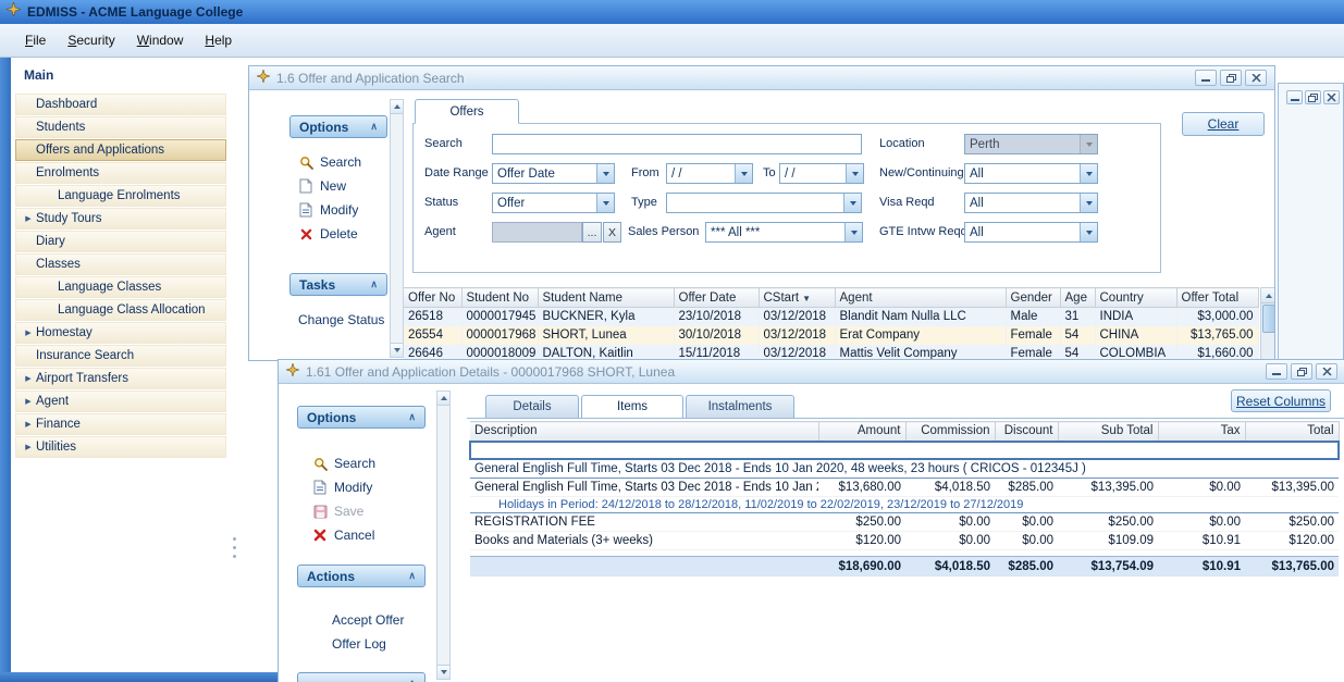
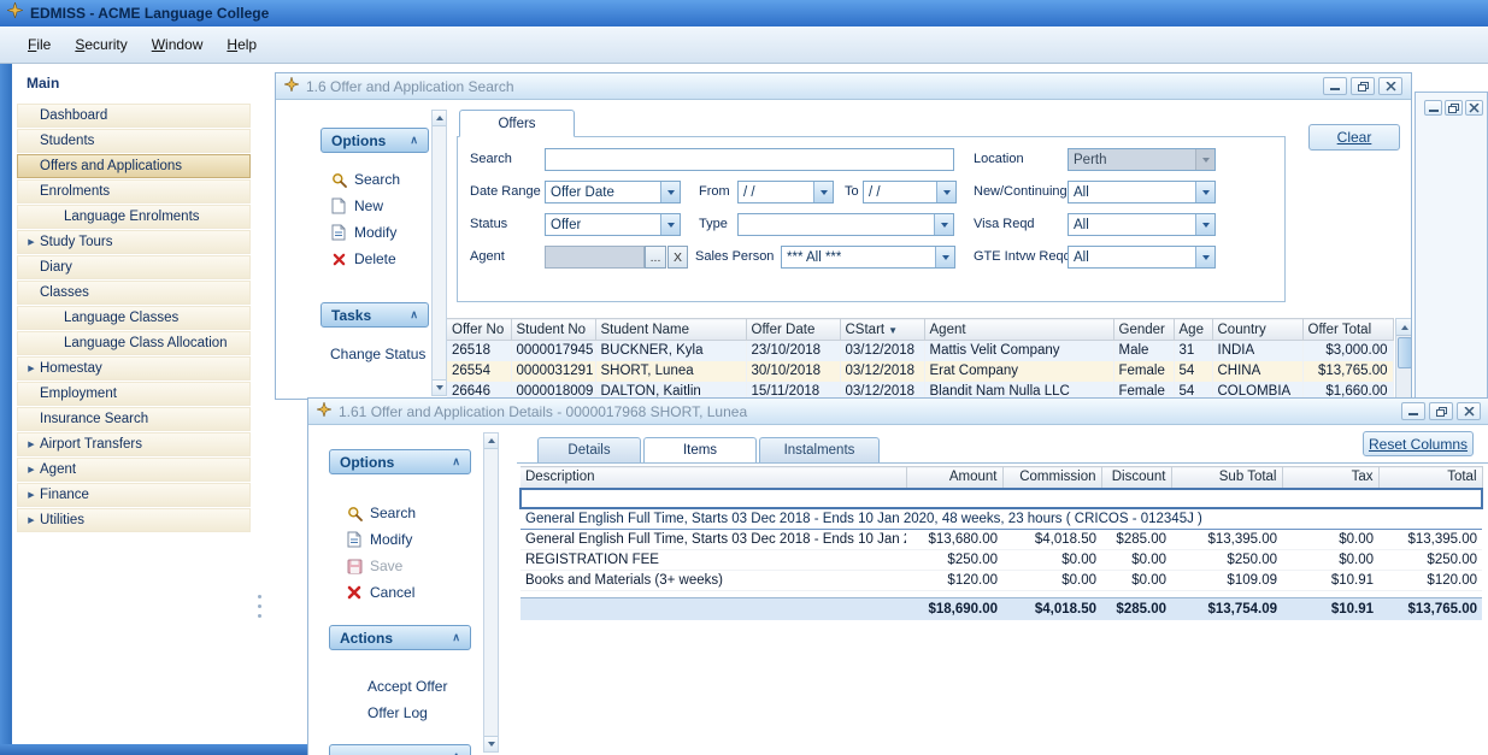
  EDMISS - ACME Language College
  File
  Security
  Window
  Help
  Main
  Dashboard
  Students
  Offers and Applications
  Enrolments
  Language Enrolments
  Study Tours
  Diary
  Classes
  Language Classes
  Language Class Allocation
  Homestay
+ Employment
  Insurance Search
  Airport Transfers
  Agent
  Finance
  Utilities
  1.6 Offer and Application Search
  Options
  ∧
  Search
  New
  Modify
  Delete
  Tasks
  ∧
  Change Status
  Offers
  Search
  Location
  Perth
  Date Range
  Offer Date
  From
  / /
  To
  / /
  New/Continuing
  All
  Status
  Offer
  Type
  Visa Reqd
  All
  Agent
  ...
  X
  Sales Person
  *** All ***
  GTE Intvw Req
  All
  Clear
  Offer No	Student No	Student Name	Offer Date	CStart ▼	Agent	Gender	Age	Country	Offer Total
- 26518	0000017945	BUCKNER, Kyla	23/10/2018	03/12/2018	Blandit Nam Nulla LLC	Male	31	INDIA	$3,000.00
+ 26518	0000017945	BUCKNER, Kyla	23/10/2018	03/12/2018	Mattis Velit Company	Male	31	INDIA	$3,000.00
- 26554	0000017968	SHORT, Lunea	30/10/2018	03/12/2018	Erat Company	Female	54	CHINA	$13,765.00
+ 26554	0000031291	SHORT, Lunea	30/10/2018	03/12/2018	Erat Company	Female	54	CHINA	$13,765.00
- 26646	0000018009	DALTON, Kaitlin	15/11/2018	03/12/2018	Mattis Velit Company	Female	54	COLOMBIA	$1,660.00
+ 26646	0000018009	DALTON, Kaitlin	15/11/2018	03/12/2018	Blandit Nam Nulla LLC	Female	54	COLOMBIA	$1,660.00
  1.61 Offer and Application Details - 0000017968 SHORT, Lunea
  Options
  ∧
  Search
  Modify
  Save
  Cancel
  Actions
  ∧
  Accept Offer
  Offer Log
  Details
  Items
  Instalments
  Reset Columns
  Description	Amount	Commission	Discount	Sub Total	Tax	Total
  General English Full Time, Starts 03 Dec 2018 - Ends 10 Jan 2020, 48 weeks, 23 hours ( CRICOS - 012345J )
  General English Full Time, Starts 03 Dec 2018 - Ends 10 Jan	$13,680.00	$4,018.50	$285.00	$13,395.00	$0.00	$13,395.00
- Holidays in Period: 24/12/2018 to 28/12/2018, 11/02/2019 to 22/02/2019, 23/12/2019 to 27/12/2019
  REGISTRATION FEE	$250.00	$0.00	$0.00	$250.00	$0.00	$250.00
  Books and Materials (3+ weeks)	$120.00	$0.00	$0.00	$109.09	$10.91	$120.00
  	$18,690.00	$4,018.50	$285.00	$13,754.09	$10.91	$13,765.00
